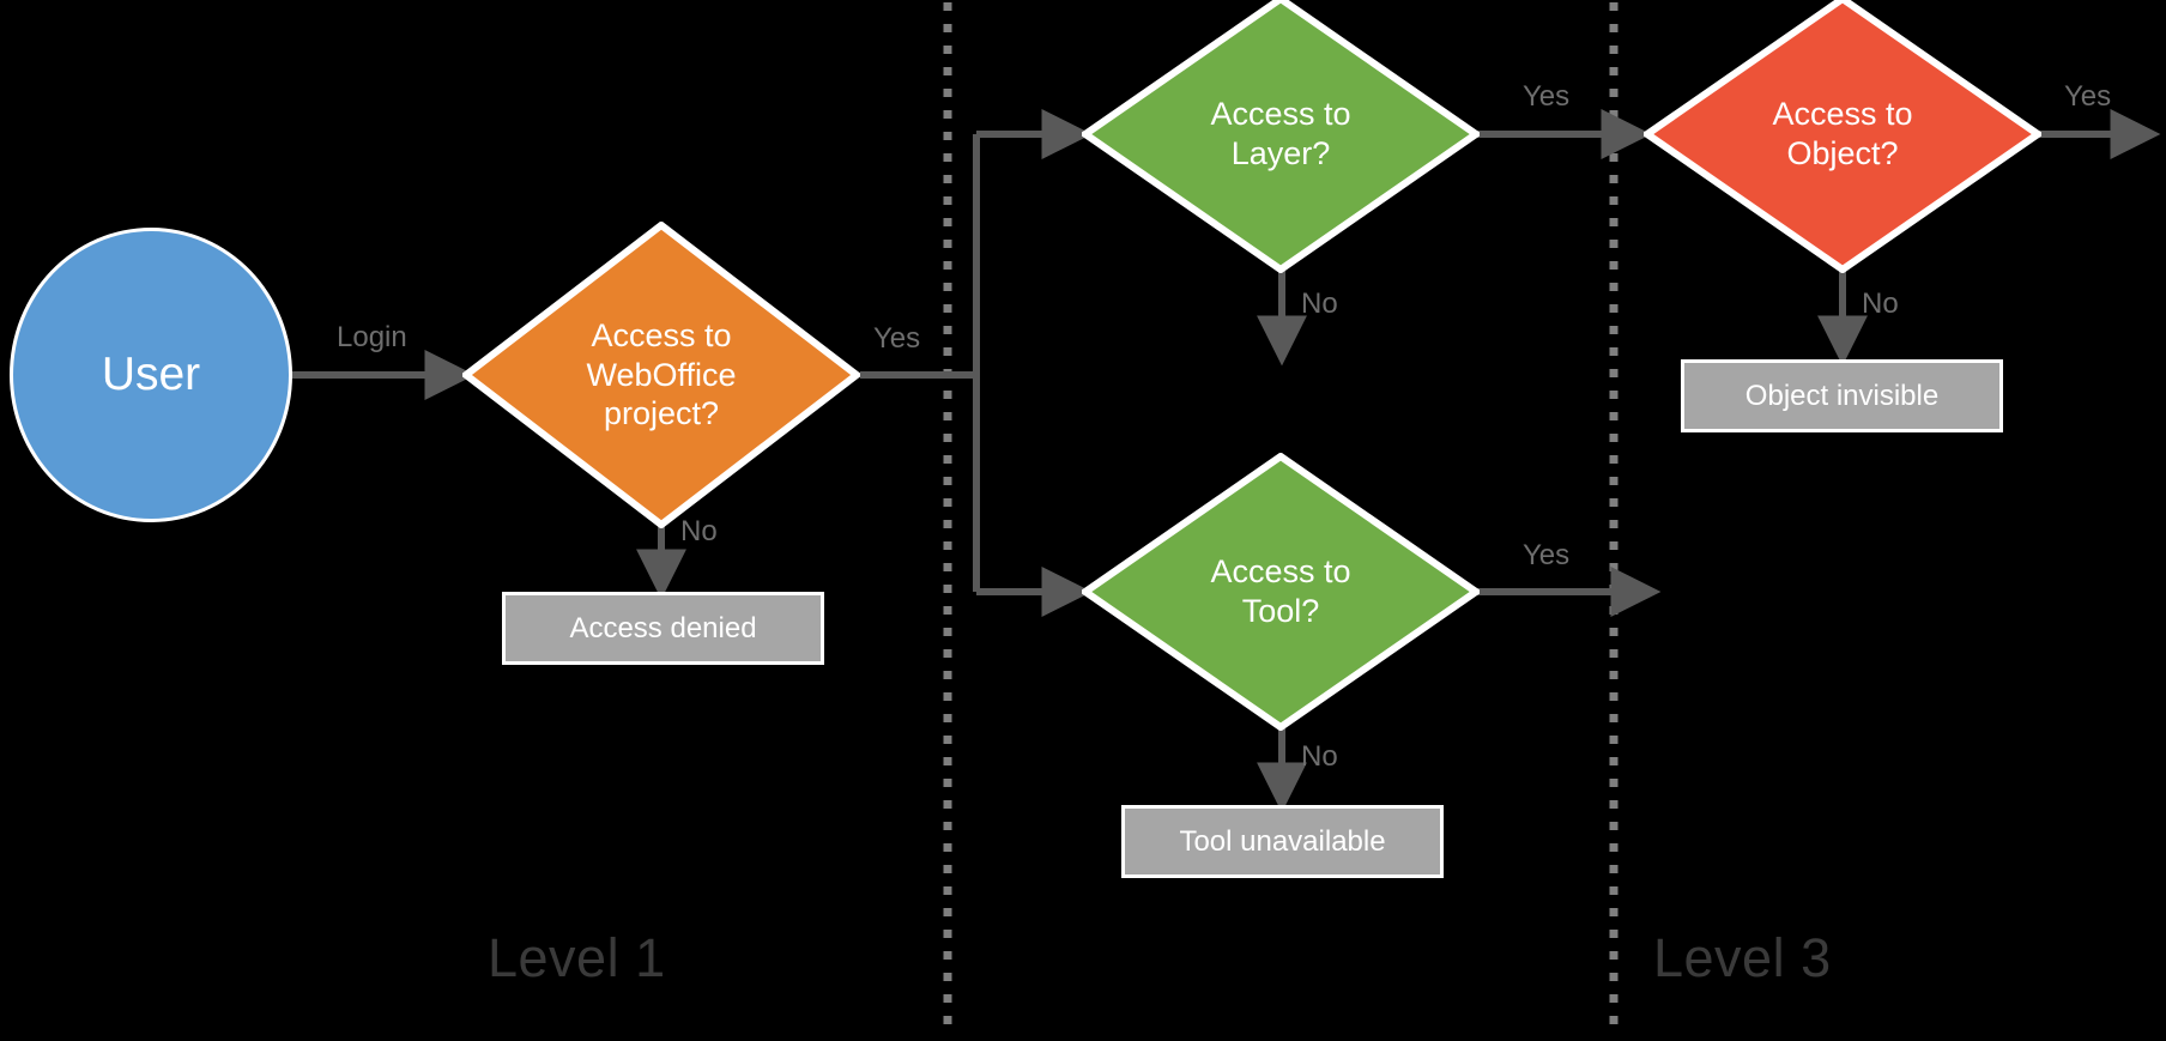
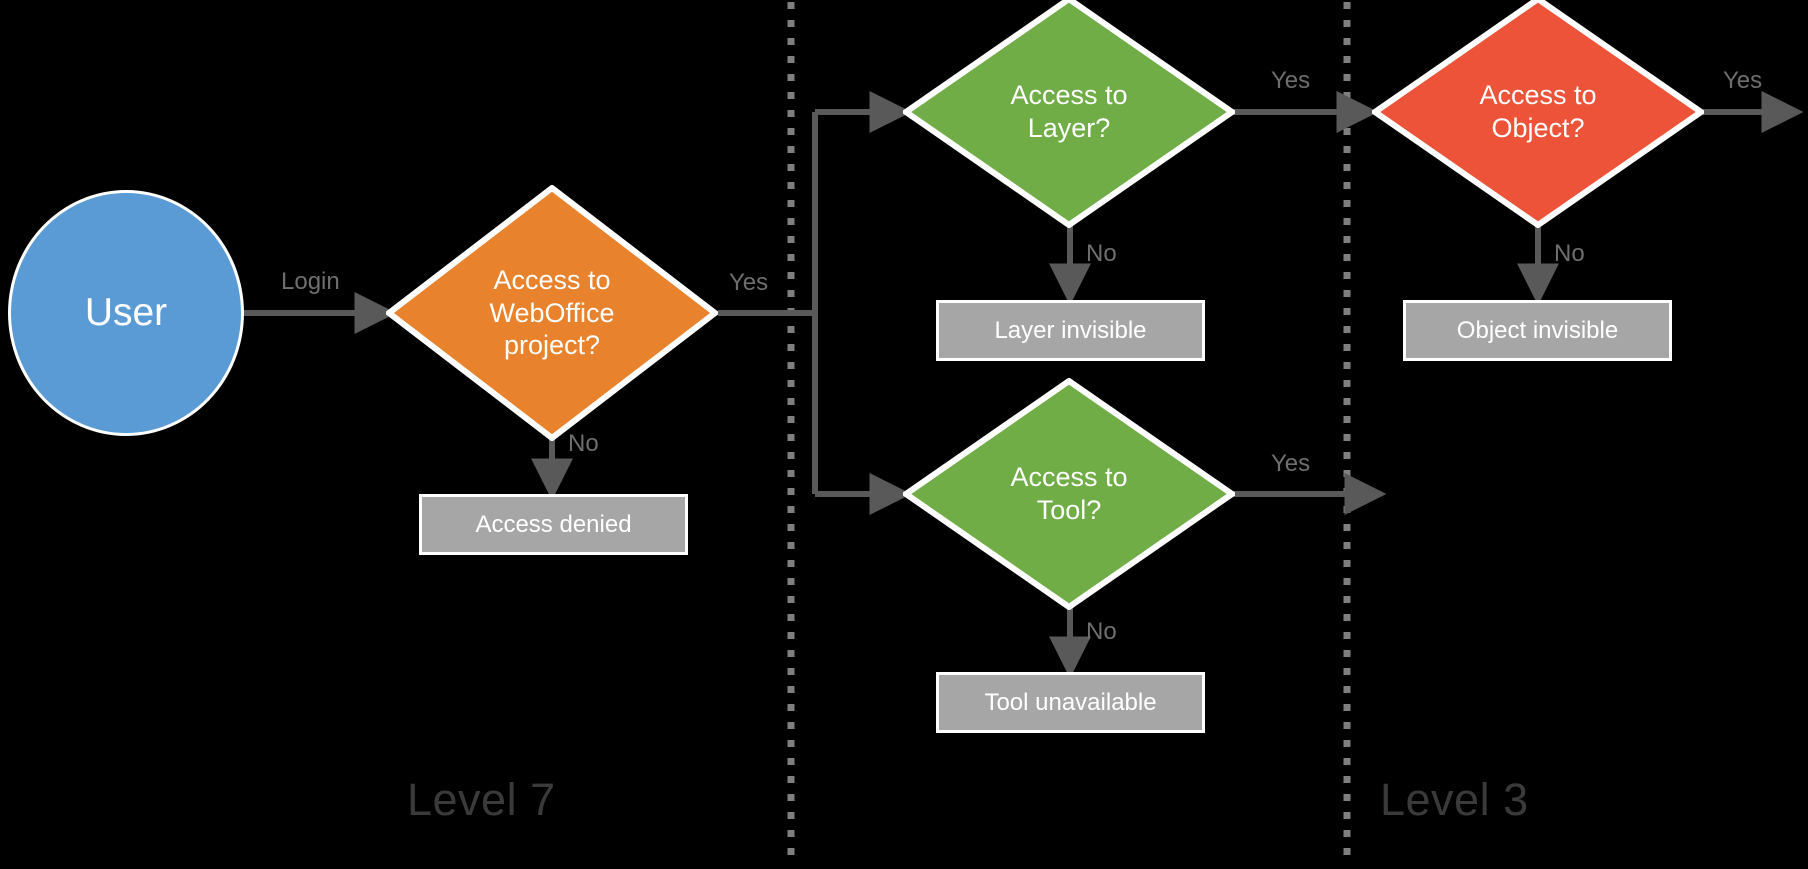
  User
  Access to
  WebOffice
  project?
  Access denied
  Access to
  Layer?
+ Layer invisible
  Access to
  Tool?
  Tool unavailable
  Access to
  Object?
  Object invisible
  Login
  No
  Yes
  No
  Yes
  No
  Yes
  No
  Yes
- Level 1
+ Level 7
  Level 3
